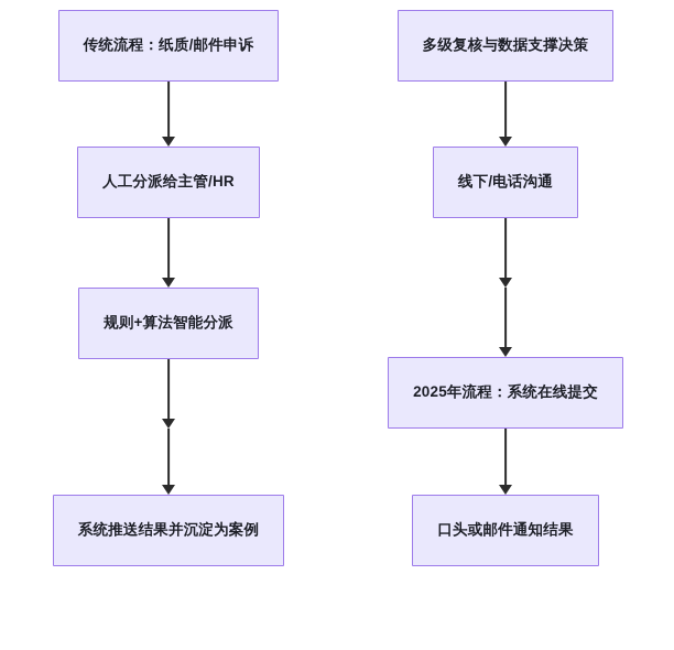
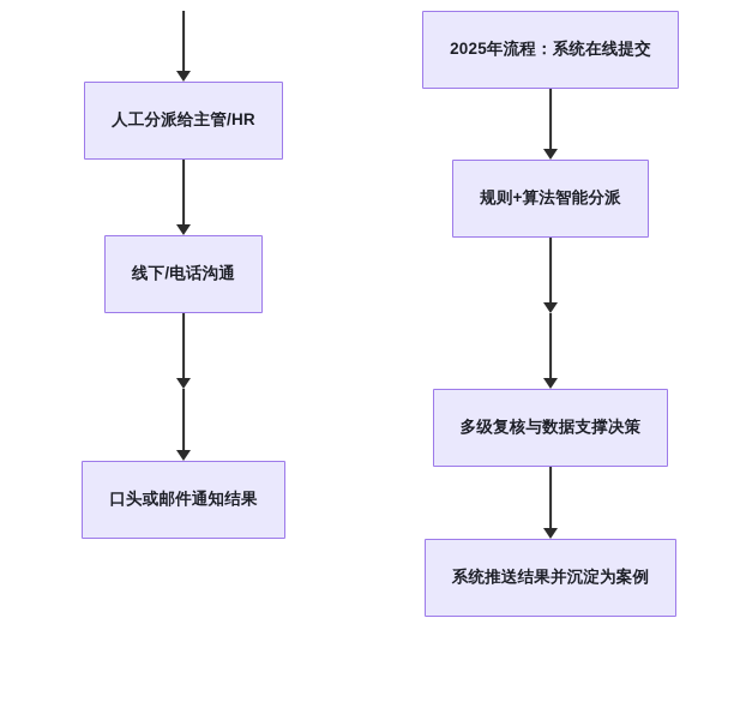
- 传统流程：纸质/邮件申诉
  人工分派给主管/HR
- 规则+算法智能分派
+ 线下/电话沟通
- 系统推送结果并沉淀为案例
+ 口头或邮件通知结果
- 多级复核与数据支撑决策
+ 2025年流程：系统在线提交
- 线下/电话沟通
+ 规则+算法智能分派
- 2025年流程：系统在线提交
+ 多级复核与数据支撑决策
- 口头或邮件通知结果
+ 系统推送结果并沉淀为案例
